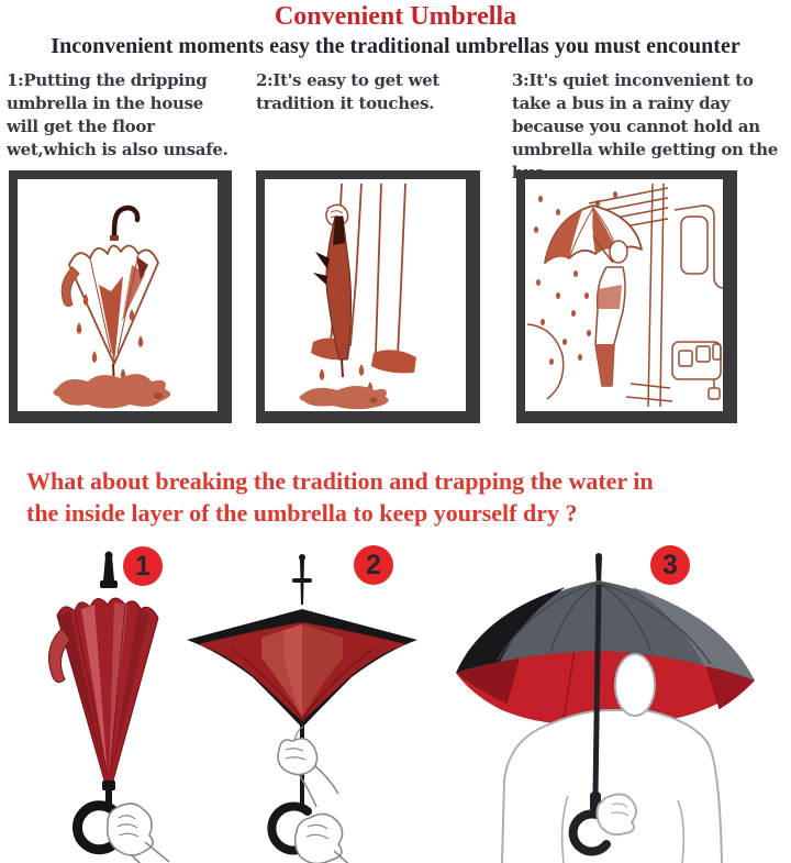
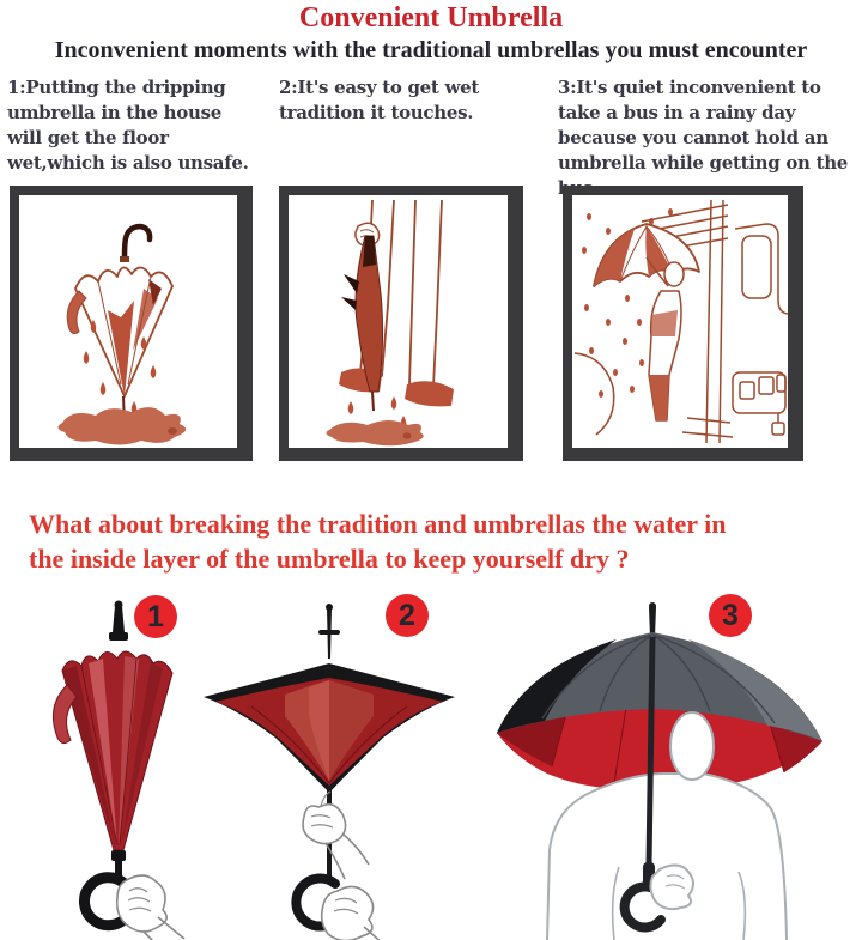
  Convenient Umbrella
- Inconvenient moments easy the traditional umbrellas you must encounter
+ Inconvenient moments with the traditional umbrellas you must encounter
  1:Putting the dripping umbrella in the house will get the floor wet,which is also unsafe.
  2:It's easy to get wet tradition it touches.
  3:It's quiet inconvenient to take a bus in a rainy day because you cannot hold an umbrella while getting on the
- What about breaking the tradition and trapping the water in the inside layer of the umbrella to keep yourself dry ?
+ What about breaking the tradition and umbrellas the water in the inside layer of the umbrella to keep yourself dry ?
  1
  2
  3
